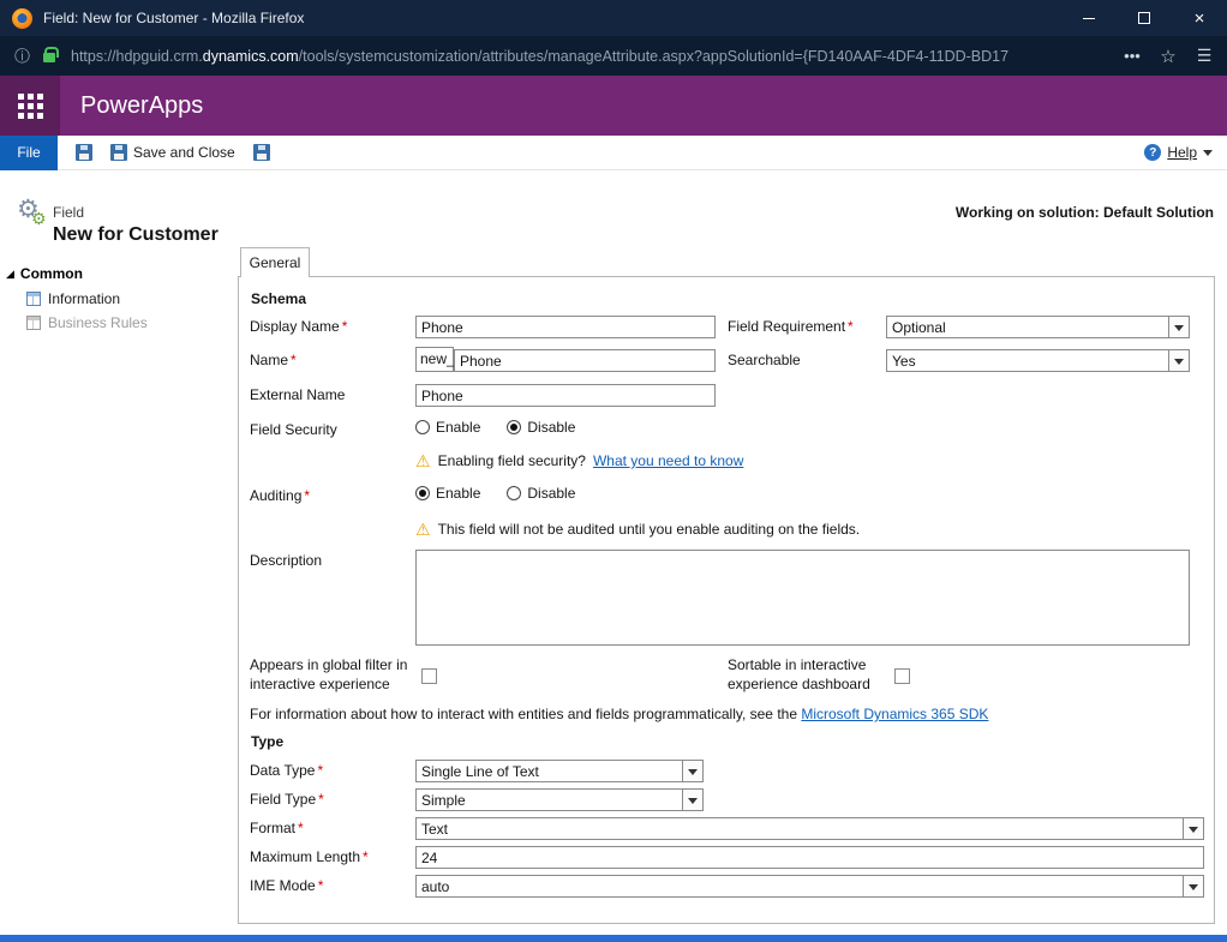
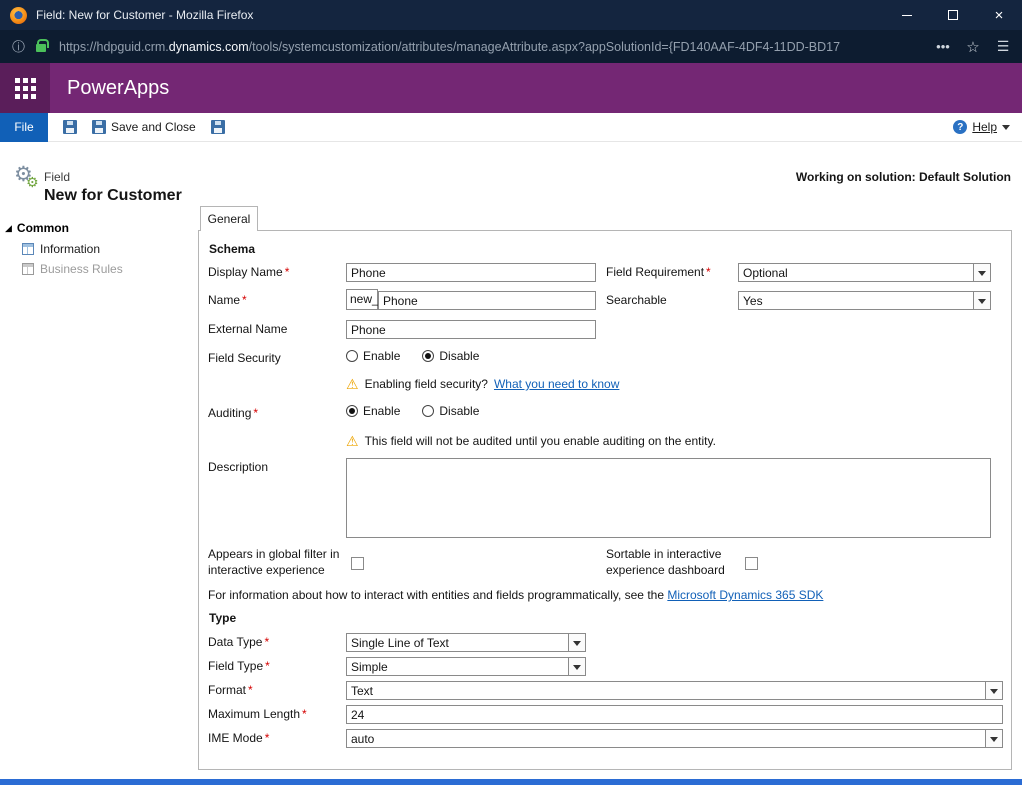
  Field: New for Customer - Mozilla Firefox
  ×
  ⓘ
  https://hdpguid.crm.dynamics.com/tools/systemcustomization/attributes/manageAttribute.aspx?appSolutionId={FD140AAF-4DF4-11DD-BD17
  •••
  ☆
  ☰
  PowerApps
  File
  Save and Close
  ?
  Help
  ⚙
  ⚙
  Field
  New for Customer
  Working on solution: Default Solution
  ◢
  Common
  Information
  Business Rules
  General
  Schema
  Display Name *
  Phone
  Field Requirement *
  Optional
  Name *
  new_
  Phone
  Searchable
  Yes
  External Name
  Phone
  Field Security
  Enable
  Disable
  ⚠
  Enabling field security?
  What you need to know
  Auditing *
  Enable
  Disable
  ⚠
- This field will not be audited until you enable auditing on the fields.
+ This field will not be audited until you enable auditing on the entity.
  Description
  Appears in global filter in interactive experience
  Sortable in interactive experience dashboard
  For information about how to interact with entities and fields programmatically, see the Microsoft Dynamics 365 SDK
  Type
  Data Type *
  Single Line of Text
  Field Type *
  Simple
  Format *
  Text
  Maximum Length *
  24
  IME Mode *
  auto
